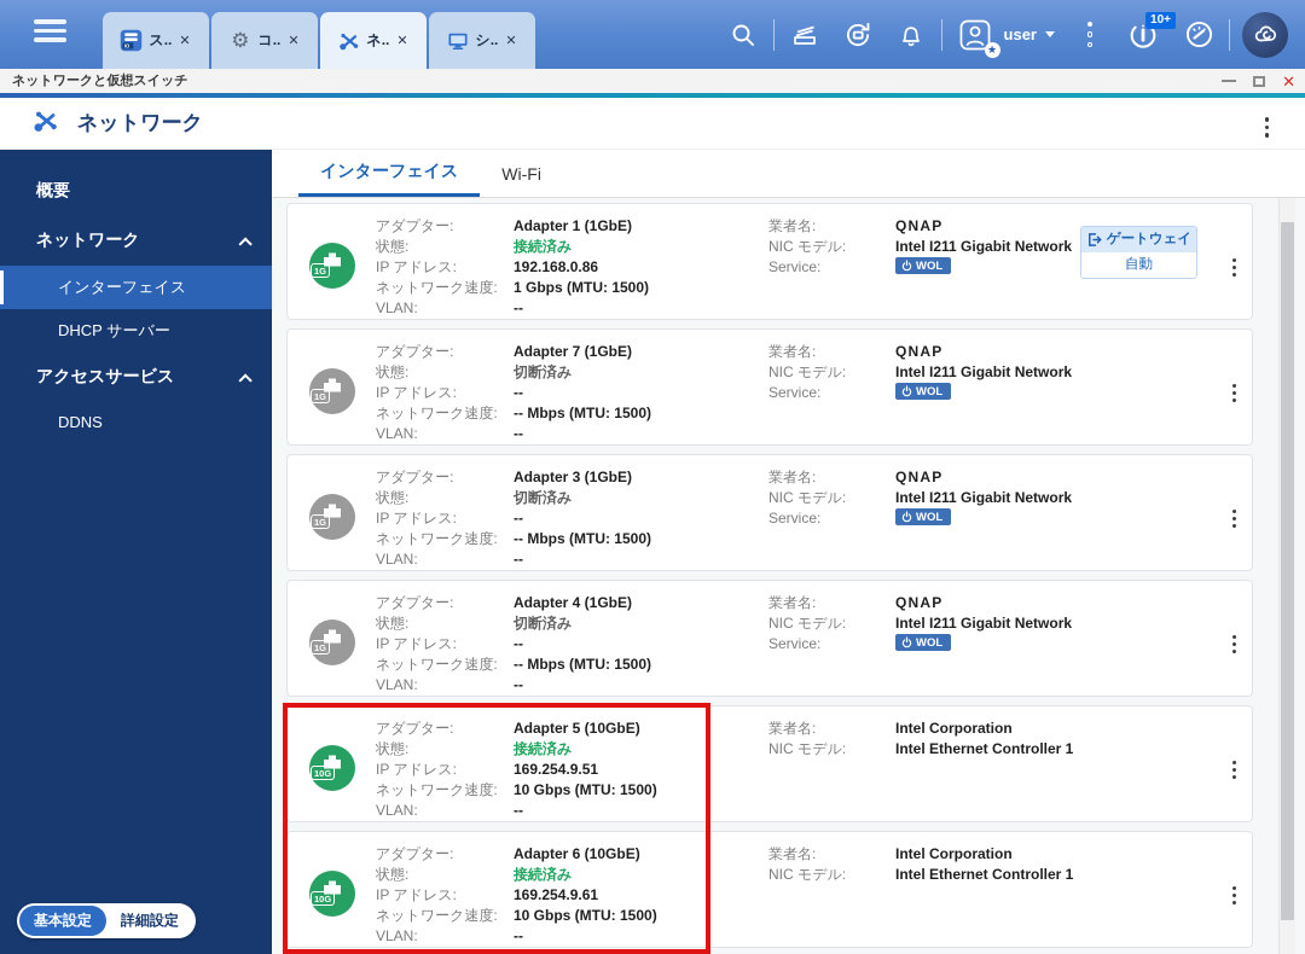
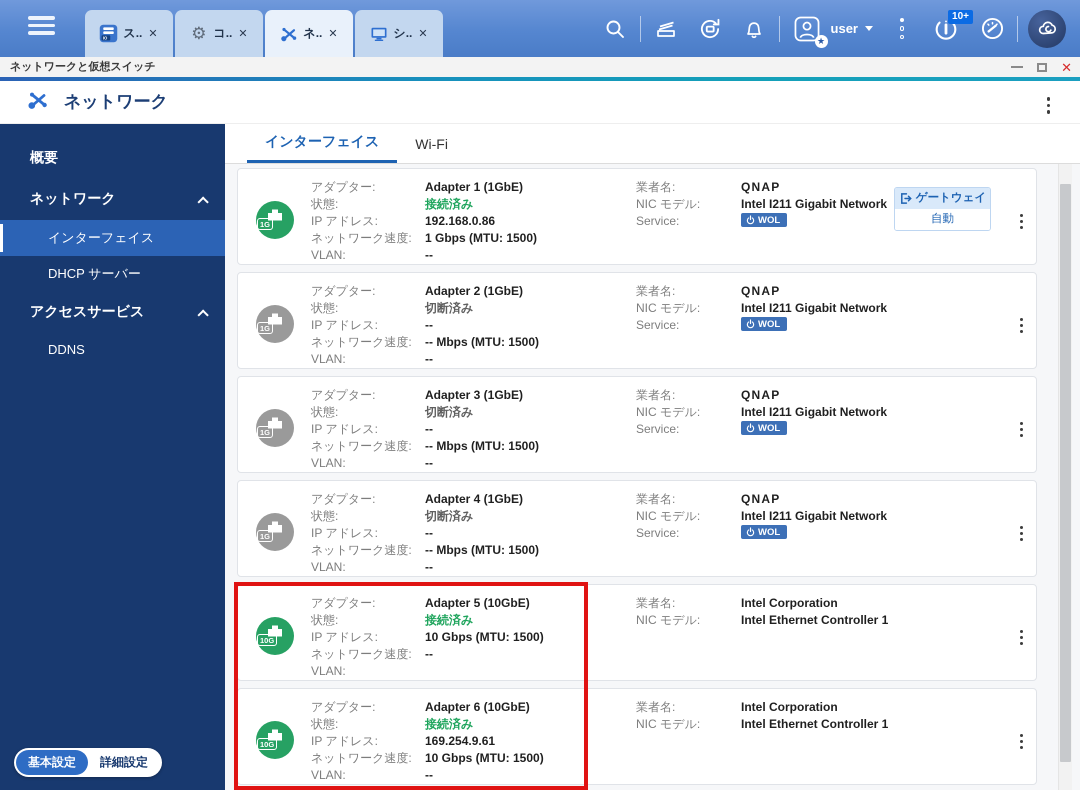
  ス..
  ✕
  ⚙
  コ..
  ✕
  ネ..
  ✕
  シ..
  ✕
  ★
  user
  10+
  ネットワークと仮想スイッチ
  ✕
  ネットワーク
  概要
  ネットワーク
  インターフェイス
  DHCP サーバー
  アクセスサービス
  DDNS
  基本設定
  詳細設定
  インターフェイス
  Wi-Fi
  1G
  アダプター:
  状態:
  IP アドレス:
  ネットワーク速度:
  VLAN:
  Adapter 1 (1GbE)
  接続済み
  192.168.0.86
  1 Gbps (MTU: 1500)
  --
  業者名:
  NIC モデル:
  Service:
  QNAP
  Intel I211 Gigabit Network
  WOL
  ゲートウェイ
  自動
  1G
  アダプター:
  状態:
  IP アドレス:
  ネットワーク速度:
  VLAN:
- Adapter 7 (1GbE)
+ Adapter 2 (1GbE)
  切断済み
  --
  -- Mbps (MTU: 1500)
  --
  業者名:
  NIC モデル:
  Service:
  QNAP
  Intel I211 Gigabit Network
  WOL
  1G
  アダプター:
  状態:
  IP アドレス:
  ネットワーク速度:
  VLAN:
  Adapter 3 (1GbE)
  切断済み
  --
  -- Mbps (MTU: 1500)
  --
  業者名:
  NIC モデル:
  Service:
  QNAP
  Intel I211 Gigabit Network
  WOL
  1G
  アダプター:
  状態:
  IP アドレス:
  ネットワーク速度:
  VLAN:
  Adapter 4 (1GbE)
  切断済み
  --
  -- Mbps (MTU: 1500)
  --
  業者名:
  NIC モデル:
  Service:
  QNAP
  Intel I211 Gigabit Network
  WOL
  10G
  アダプター:
  状態:
  IP アドレス:
  ネットワーク速度:
  VLAN:
  Adapter 5 (10GbE)
  接続済み
- 169.254.9.51
  10 Gbps (MTU: 1500)
  --
  業者名:
  NIC モデル:
  Intel Corporation
  Intel Ethernet Controller 1
  10G
  アダプター:
  状態:
  IP アドレス:
  ネットワーク速度:
  VLAN:
  Adapter 6 (10GbE)
  接続済み
  169.254.9.61
  10 Gbps (MTU: 1500)
  --
  業者名:
  NIC モデル:
  Intel Corporation
  Intel Ethernet Controller 1
